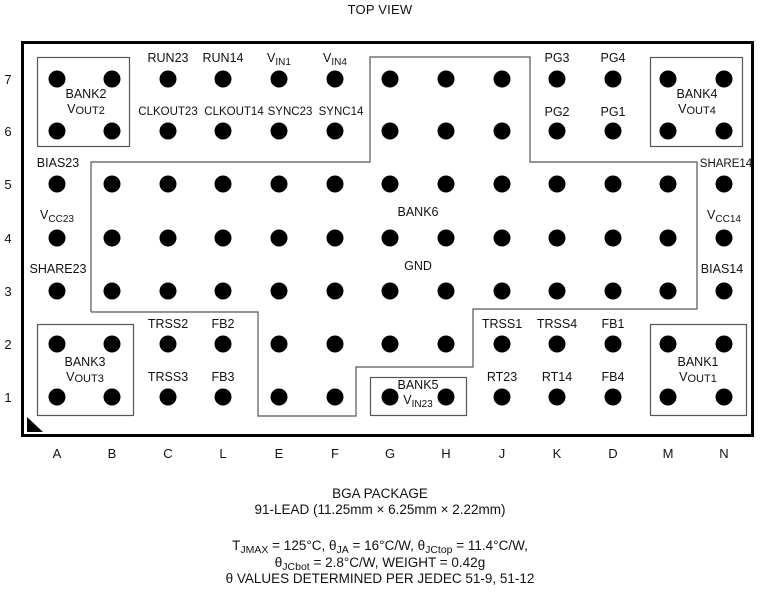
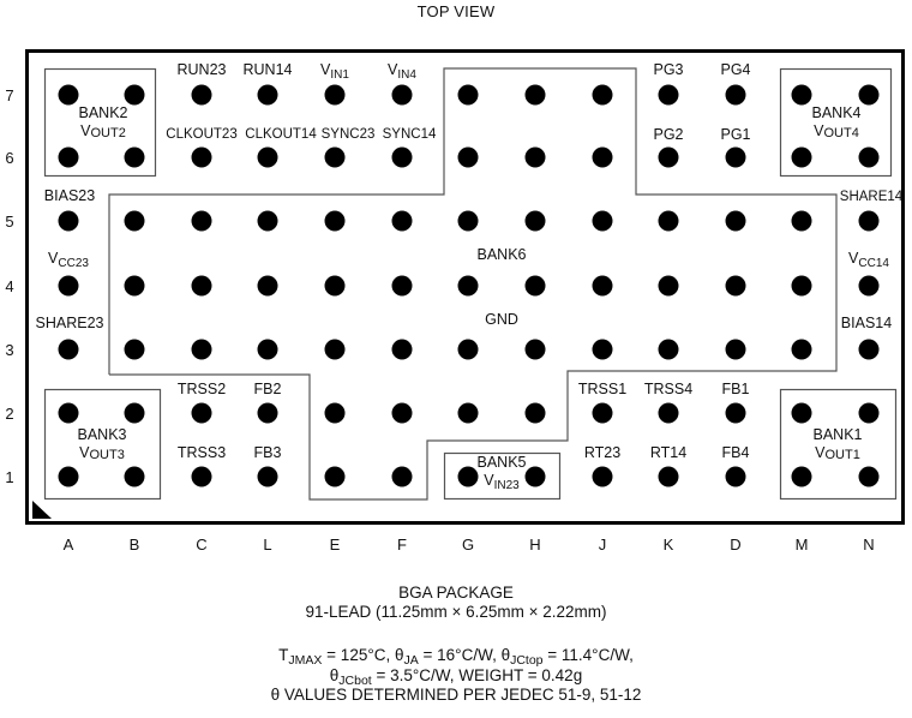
  TOP VIEW
  7
  6
  5
  4
  3
  2
  1
  A
  B
  C
  L
  E
  F
  G
  H
  J
  K
  D
  M
  N
  RUN23
  RUN14
  VIN1
  VIN4
  PG3
  PG4
  CLKOUT23
  CLKOUT14
  SYNC23
  SYNC14
  PG2
  PG1
  BIAS23
  VCC23
  SHARE23
  SHARE14
  VCC14
  BIAS14
  BANK6
  GND
  TRSS2
  FB2
  TRSS3
  FB3
  TRSS1
  TRSS4
  FB1
  RT23
  RT14
  FB4
  BANK2
  VOUT2
  BANK4
  VOUT4
  BANK3
  VOUT3
  BANK1
  VOUT1
  BANK5
  VIN23
  BGA PACKAGE
  91-LEAD (11.25mm × 6.25mm × 2.22mm)
  TJMAX = 125°C, θJA = 16°C/W, θJCtop = 11.4°C/W,
- θJCbot = 2.8°C/W, WEIGHT = 0.42g
+ θJCbot = 3.5°C/W, WEIGHT = 0.42g
  θ VALUES DETERMINED PER JEDEC 51-9, 51-12
